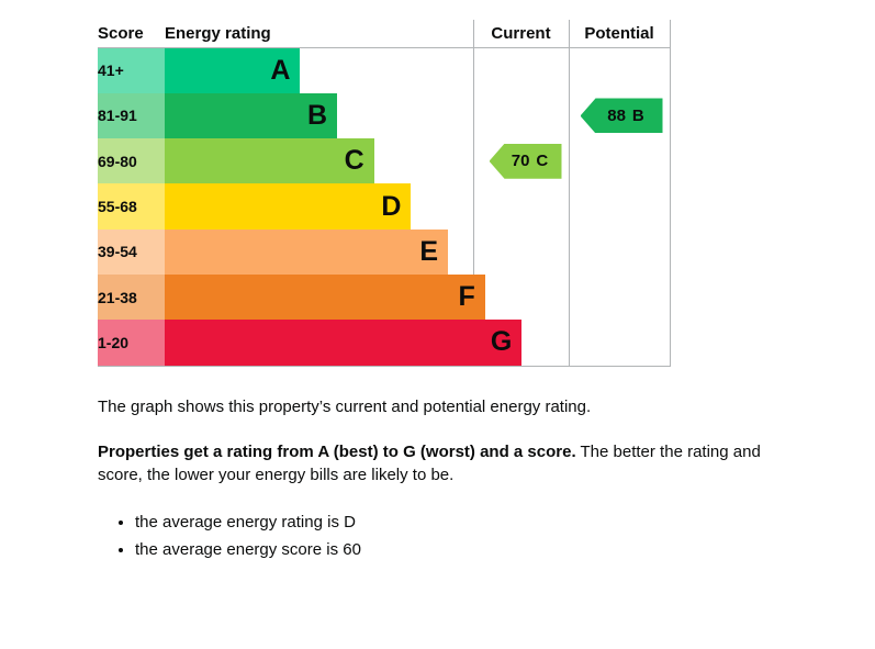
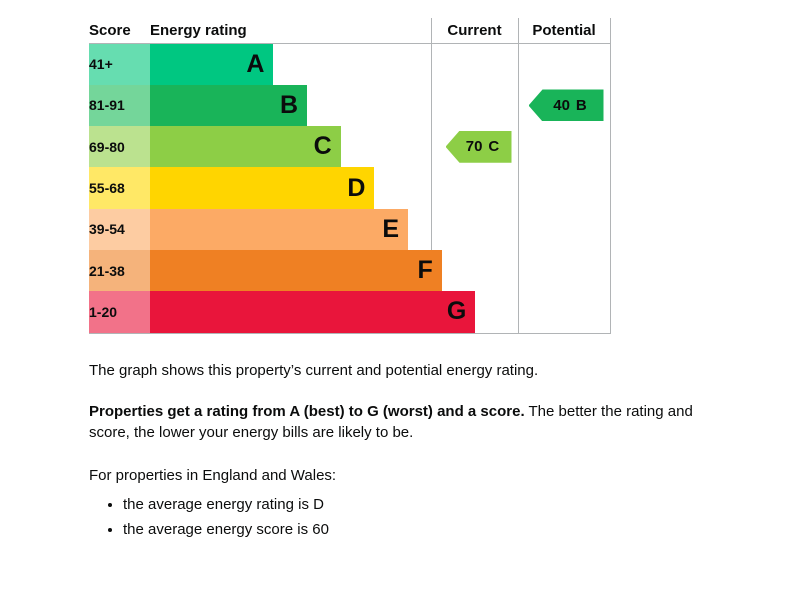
  Score	Energy rating	Current	Potential
  41+	A
- 81-91	B		88 B
+ 81-91	B		40 B
  69-80	C	70 C
  55-68	D
  39-54	E
  21-38	F
  1-20	G
  The graph shows this property’s current and potential energy rating.
  Properties get a rating from A (best) to G (worst) and a score. The better the rating and score, the lower your energy bills are likely to be.
+ For properties in England and Wales:
  the average energy rating is D
  the average energy score is 60
